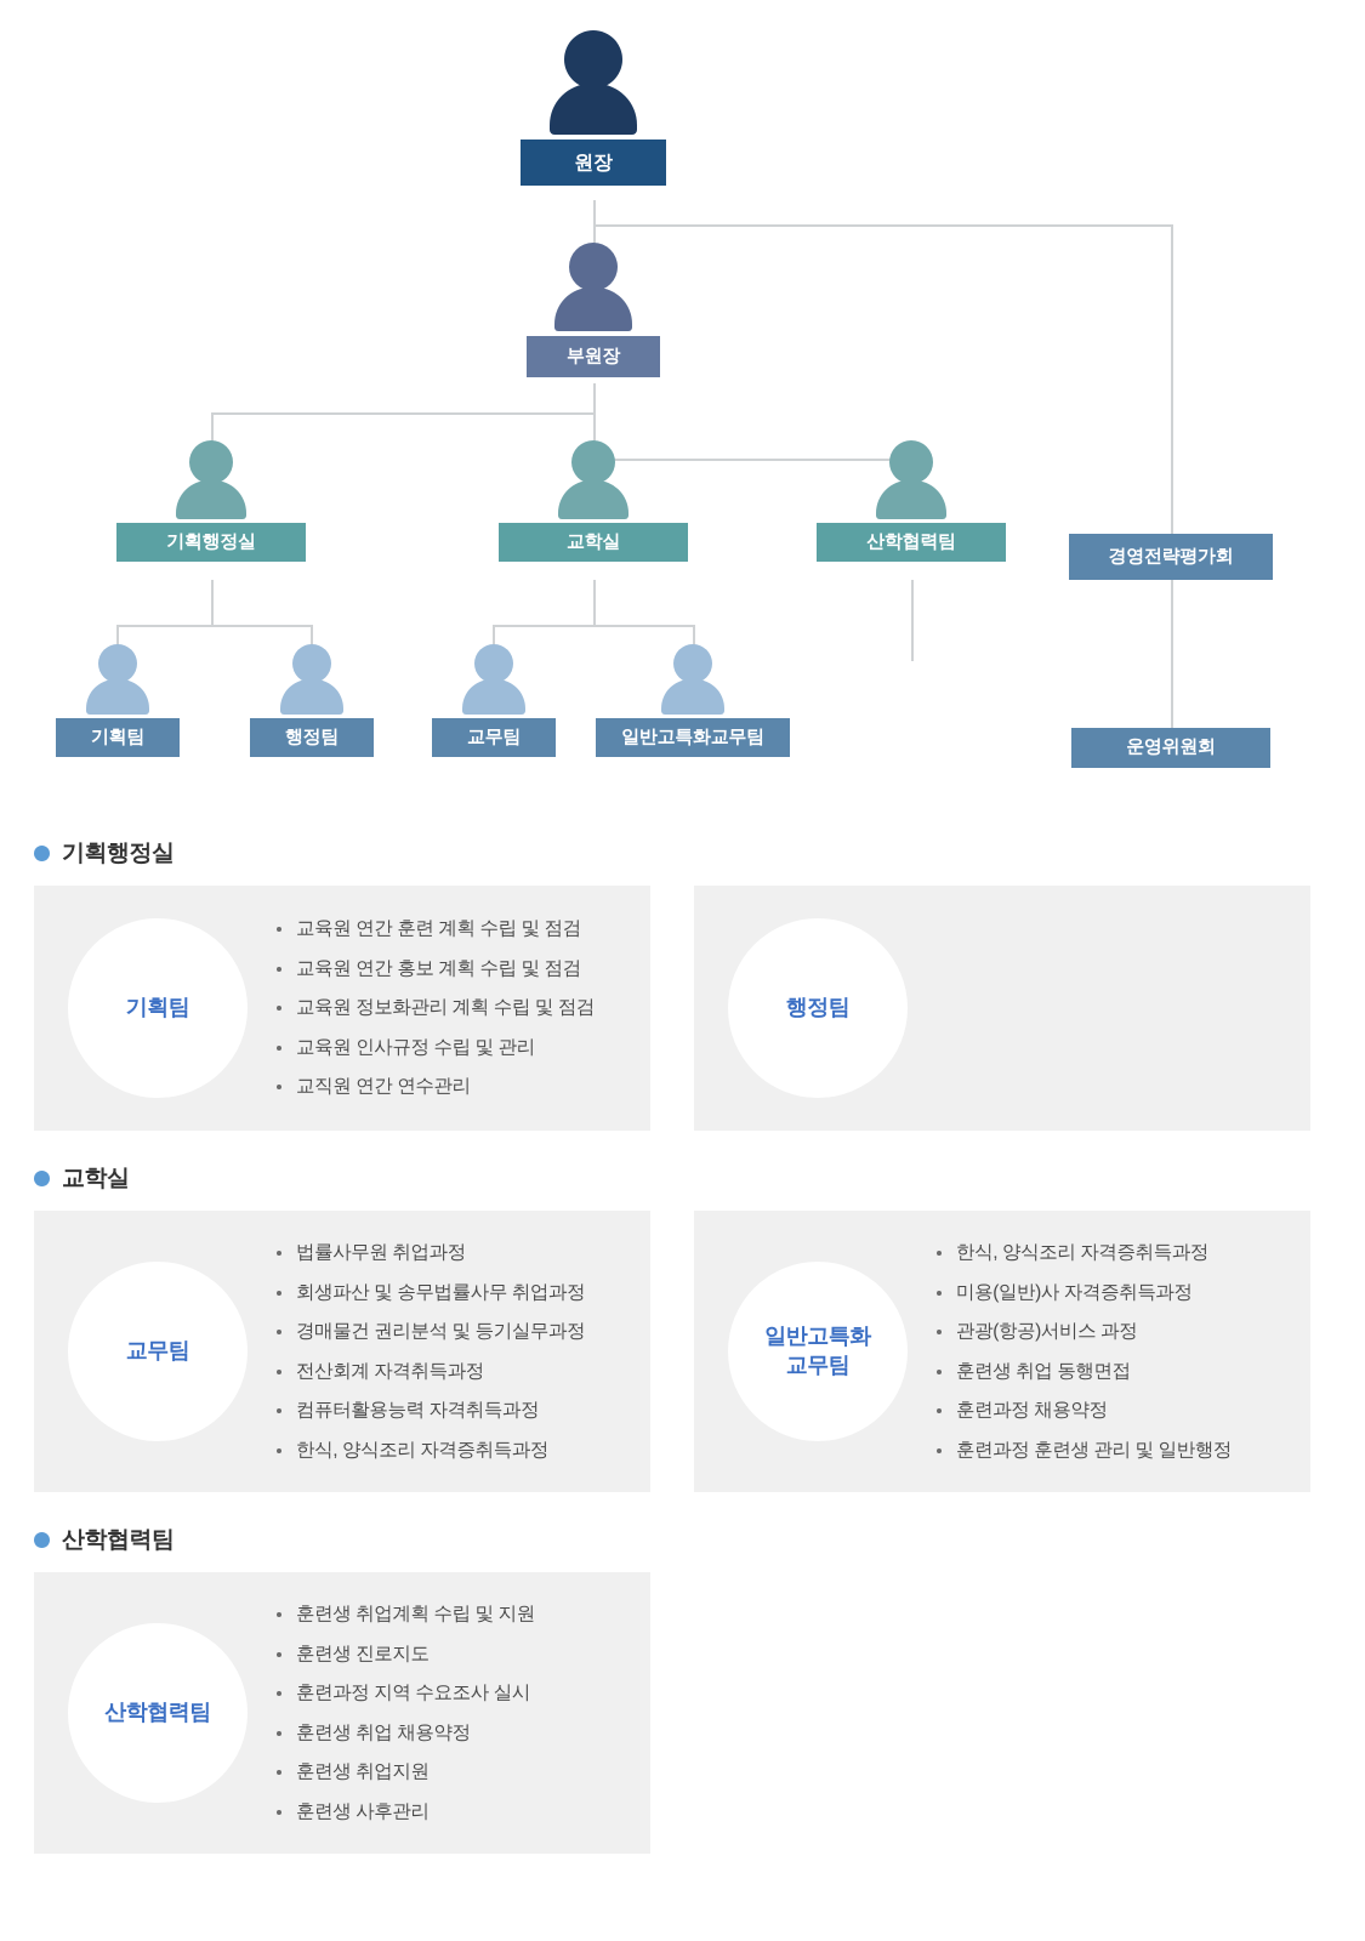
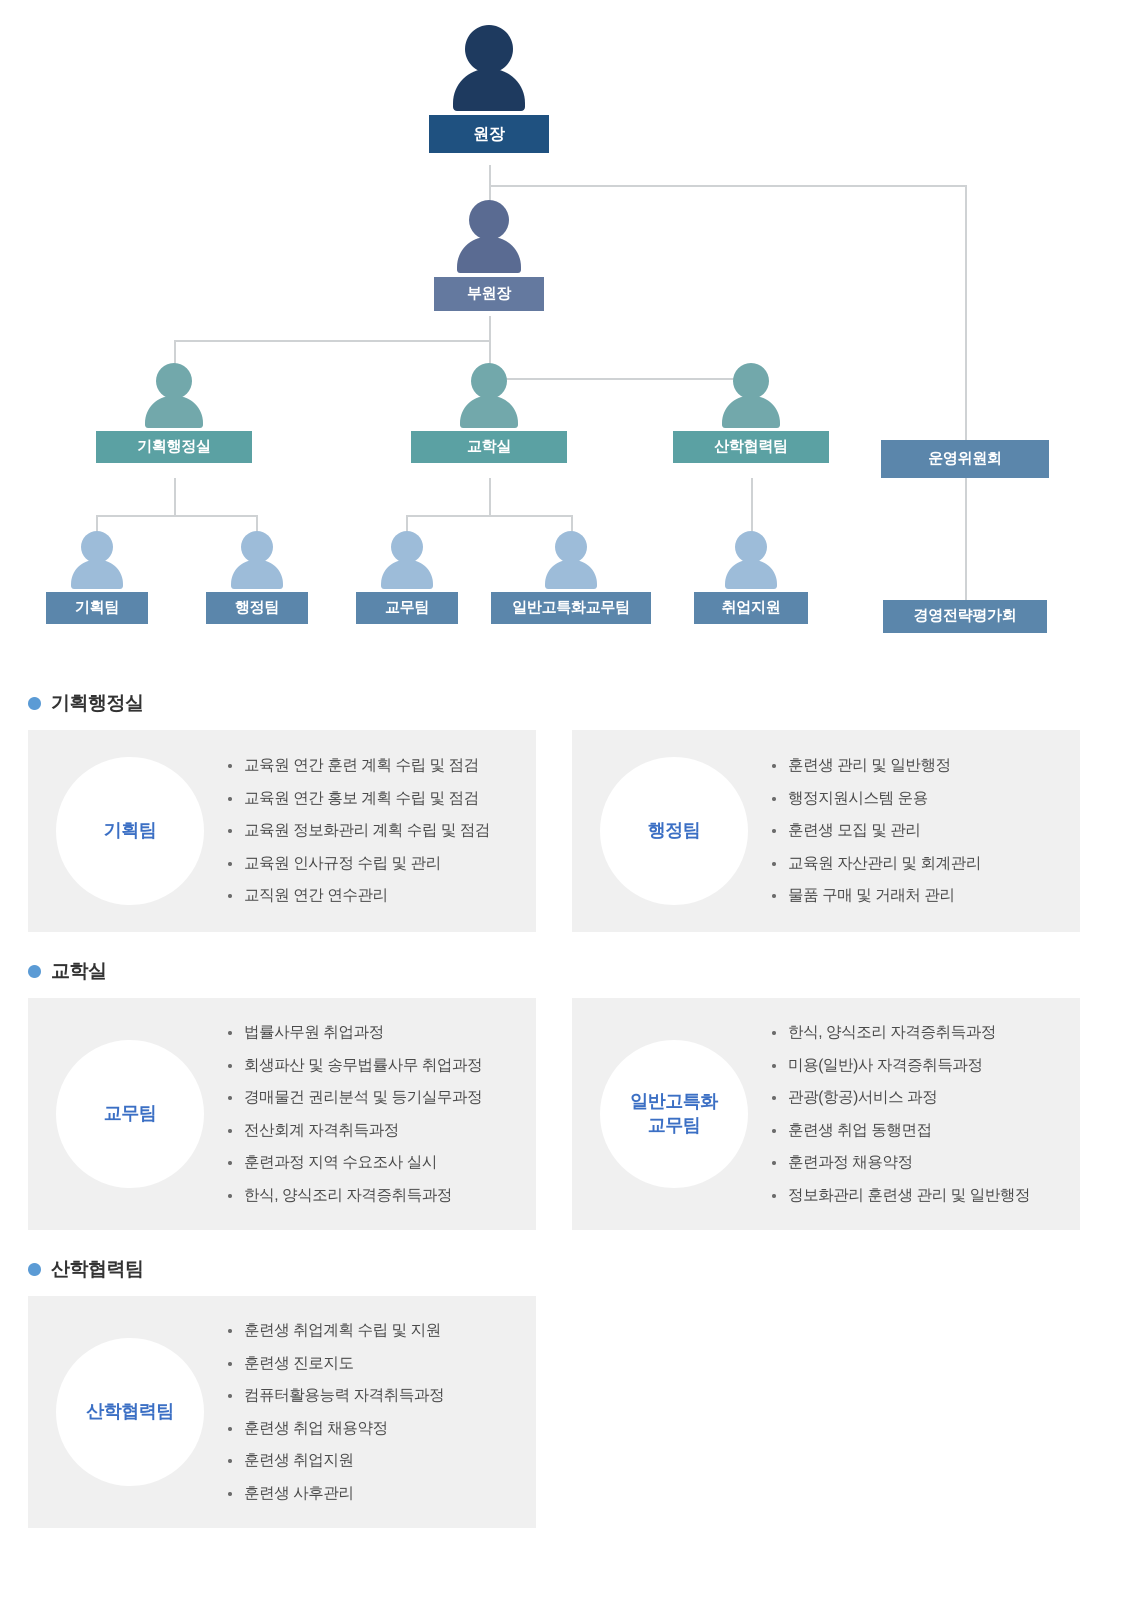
  원장
  부원장
  기획행정실
  교학실
  산학협력팀
- 경영전략평가회
+ 운영위원회
  기획팀
  행정팀
  교무팀
  일반고특화교무팀
+ 취업지원
- 운영위원회
+ 경영전략평가회
  기획행정실
  기획팀
  교육원 연간 훈련 계획 수립 및 점검
  교육원 연간 홍보 계획 수립 및 점검
  교육원 정보화관리 계획 수립 및 점검
  교육원 인사규정 수립 및 관리
  교직원 연간 연수관리
  행정팀
+ 훈련생 관리 및 일반행정
+ 행정지원시스템 운용
+ 훈련생 모집 및 관리
+ 교육원 자산관리 및 회계관리
+ 물품 구매 및 거래처 관리
  교학실
  교무팀
  법률사무원 취업과정
  회생파산 및 송무법률사무 취업과정
  경매물건 권리분석 및 등기실무과정
  전산회계 자격취득과정
- 컴퓨터활용능력 자격취득과정
+ 훈련과정 지역 수요조사 실시
  한식, 양식조리 자격증취득과정
  일반고특화
  교무팀
  한식, 양식조리 자격증취득과정
  미용(일반)사 자격증취득과정
  관광(항공)서비스 과정
  훈련생 취업 동행면접
  훈련과정 채용약정
- 훈련과정 훈련생 관리 및 일반행정
+ 정보화관리 훈련생 관리 및 일반행정
  산학협력팀
  산학협력팀
  훈련생 취업계획 수립 및 지원
  훈련생 진로지도
- 훈련과정 지역 수요조사 실시
+ 컴퓨터활용능력 자격취득과정
  훈련생 취업 채용약정
  훈련생 취업지원
  훈련생 사후관리
